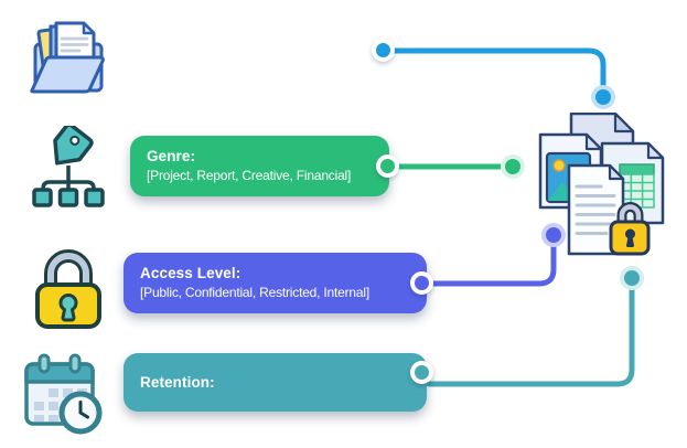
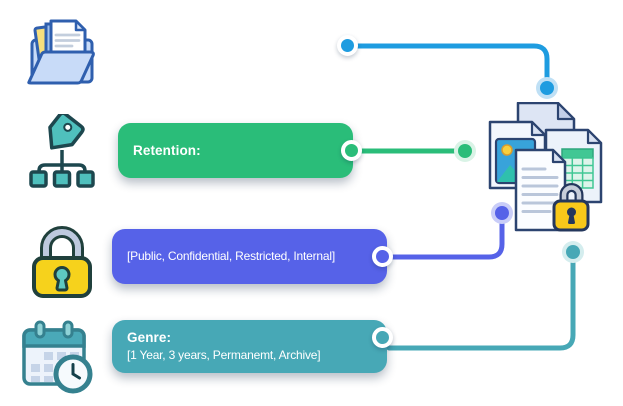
- Genre:
+ Retention:
- [Project, Report, Creative, Financial]
- Access Level:
  [Public, Confidential, Restricted, Internal]
- Retention:
+ Genre:
+ [1 Year, 3 years, Permanemt, Archive]
